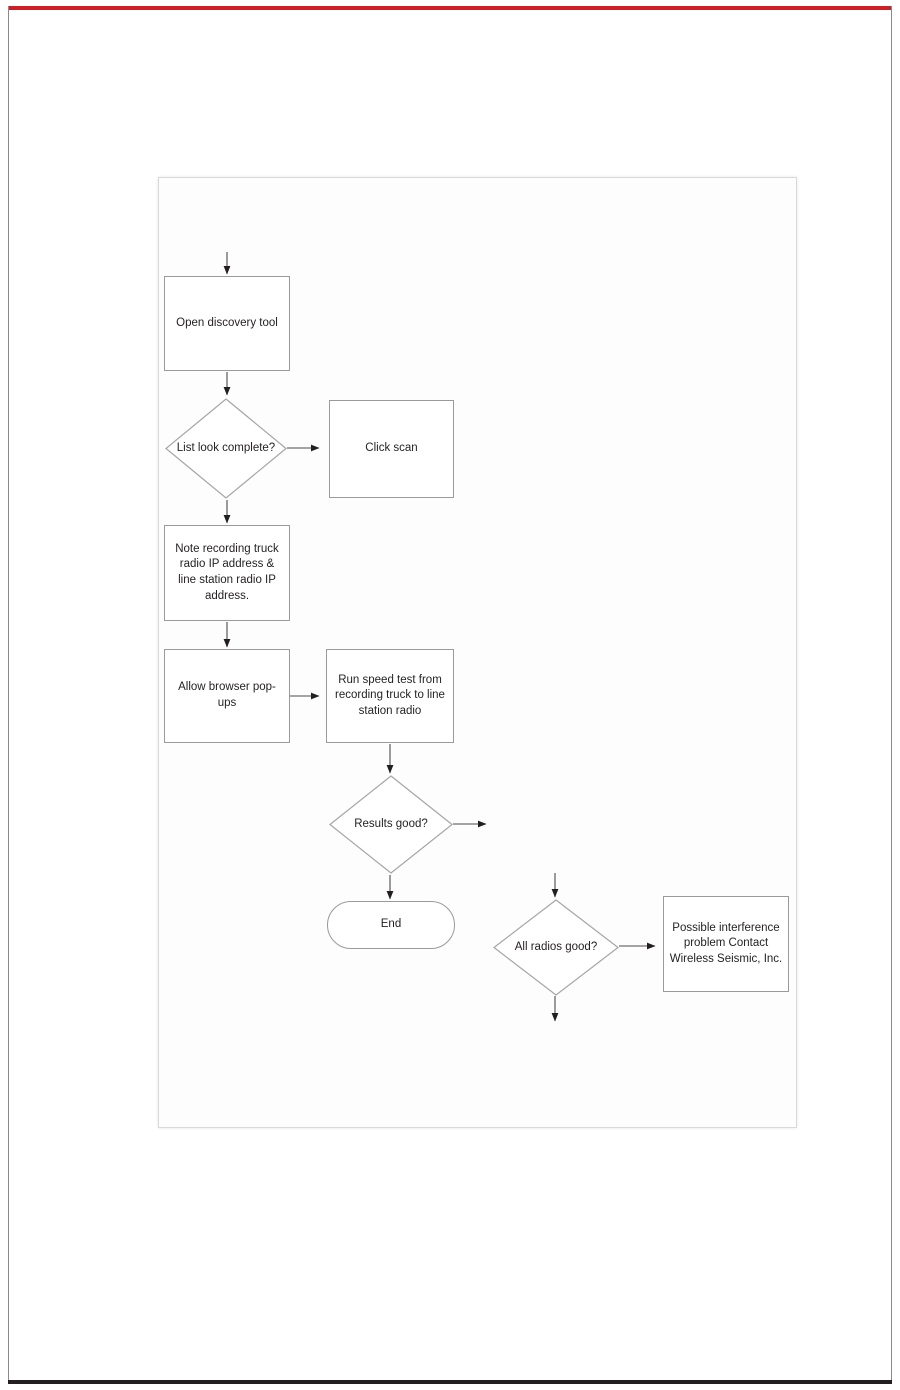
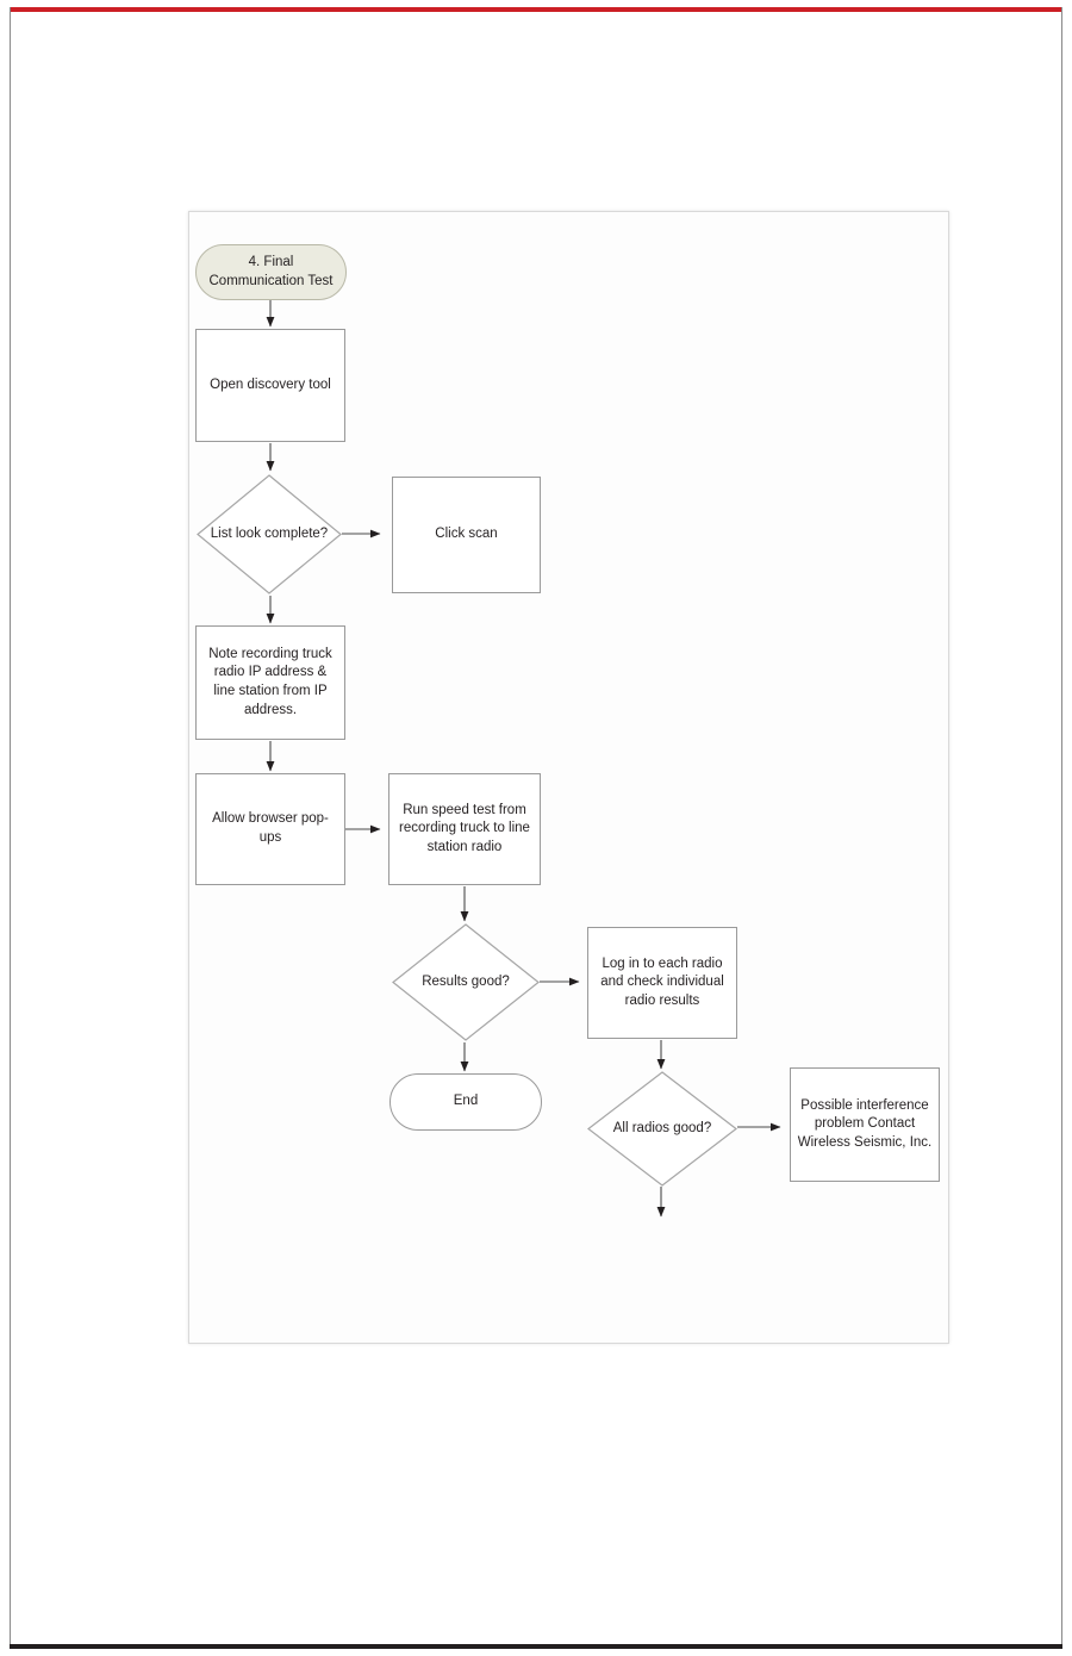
+ 4. Final Communication Test
  Open discovery tool
  List look complete?
  Click scan
- Note recording truck radio IP address & line station radio IP address.
+ Note recording truck radio IP address & line station from IP address.
  Allow browser pop-ups
  Run speed test from recording truck to line station radio
  Results good?
  End
+ Log in to each radio and check individual radio results
  All radios good?
  Possible interference problem Contact Wireless Seismic, Inc.
